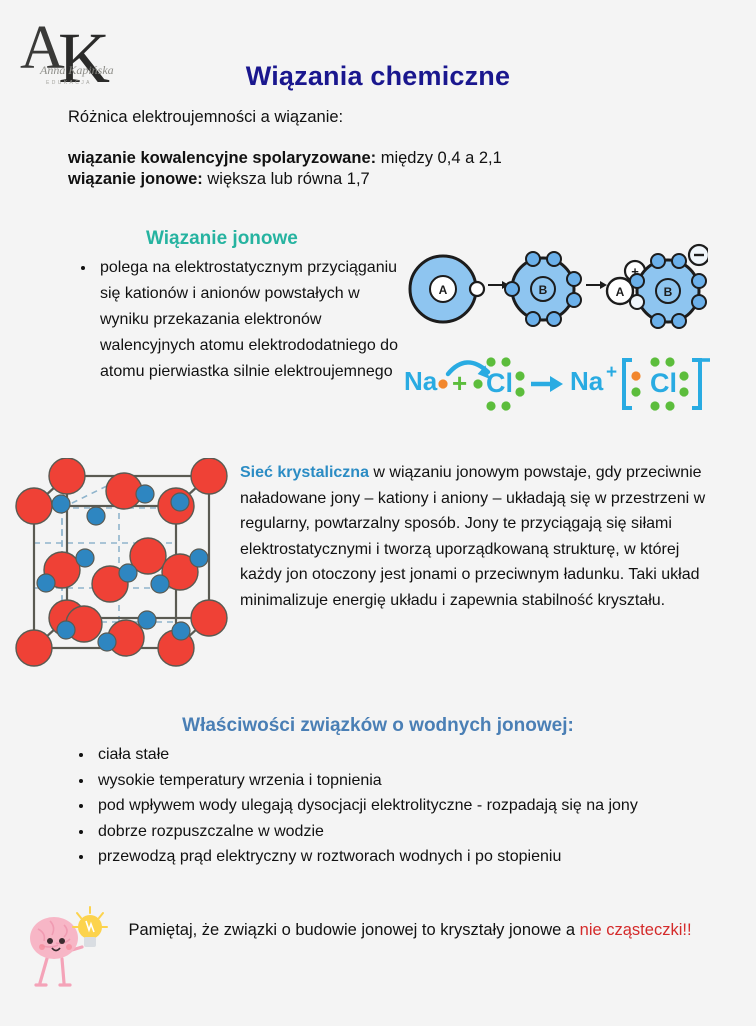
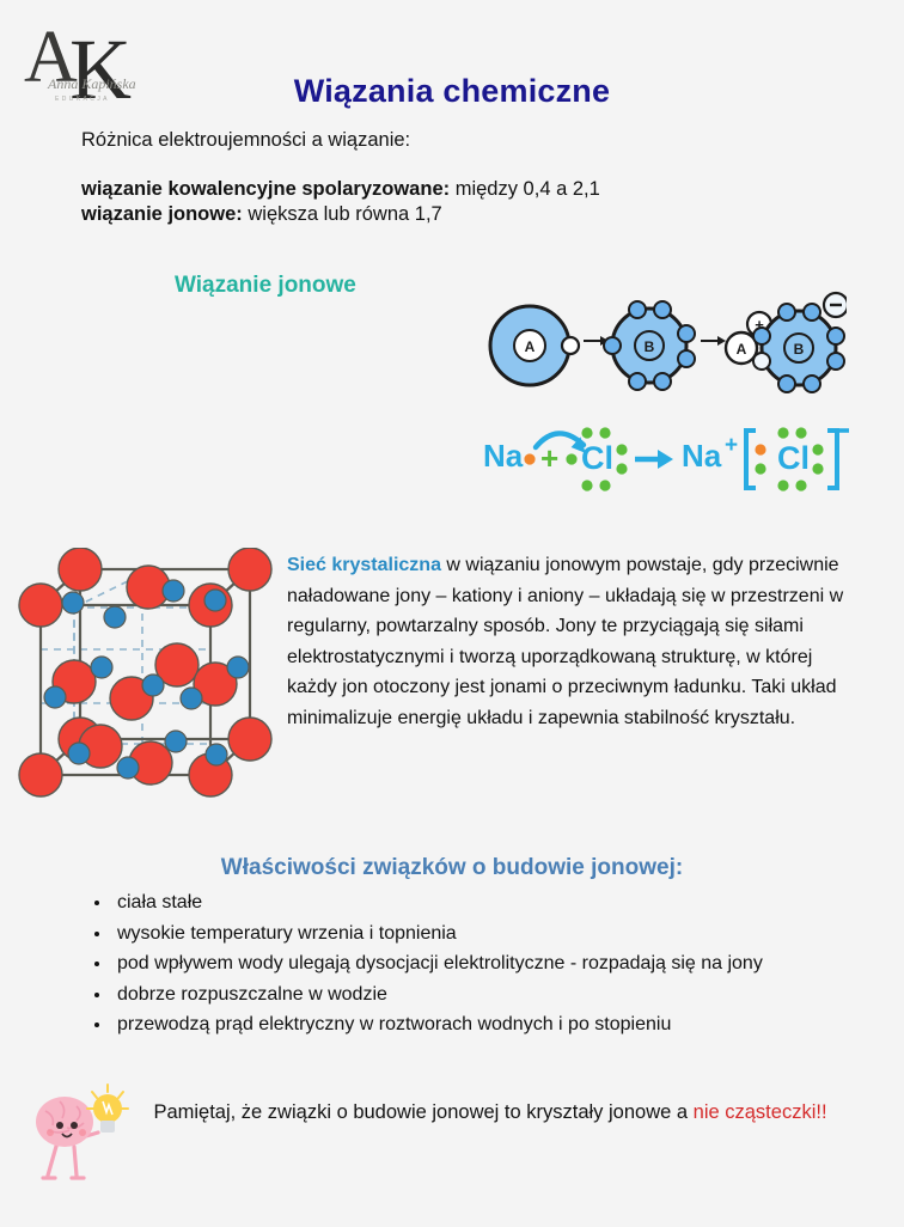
  A
  K
  Anna Kapińska
  Wiązania chemiczne
  Różnica elektroujemności a wiązanie:
  wiązanie kowalencyjne spolaryzowane: między 0,4 a 2,1
  wiązanie jonowe: większa lub równa 1,7
  Wiązanie jonowe
- polega na elektrostatycznym przyciąganiu się kationów i anionów powstałych w wyniku przekazania elektronów walencyjnych atomu elektrododatniego do atomu pierwiastka silnie elektroujemnego
  A
  B
  A
  +
  B
  Na
  +
  Cl
  Na
  +
  Cl
  Sieć krystaliczna w wiązaniu jonowym powstaje, gdy przeciwnie naładowane jony – kationy i aniony – układają się w przestrzeni w regularny, powtarzalny sposób. Jony te przyciągają się siłami elektrostatycznymi i tworzą uporządkowaną strukturę, w której każdy jon otoczony jest jonami o przeciwnym ładunku. Taki układ minimalizuje energię układu i zapewnia stabilność kryształu.
- Właściwości związków o wodnych jonowej:
+ Właściwości związków o budowie jonowej:
  ciała stałe
  wysokie temperatury wrzenia i topnienia
  pod wpływem wody ulegają dysocjacji elektrolityczne - rozpadają się na jony
  dobrze rozpuszczalne w wodzie
  przewodzą prąd elektryczny w roztworach wodnych i po stopieniu
  Pamiętaj, że związki o budowie jonowej to kryształy jonowe a nie cząsteczki!!
